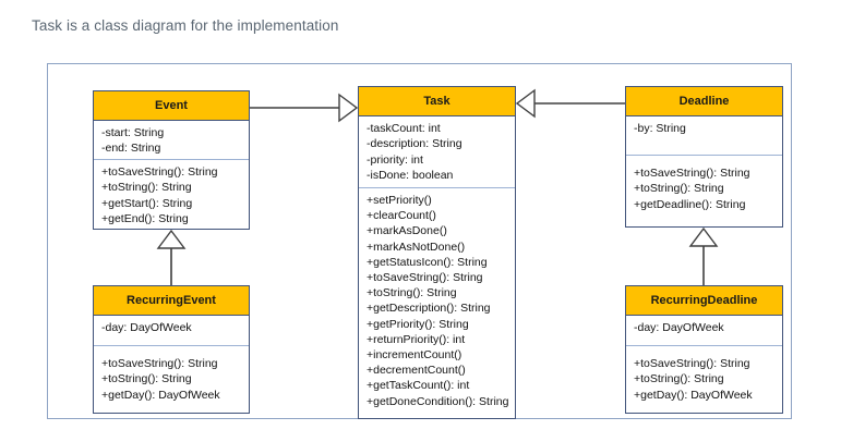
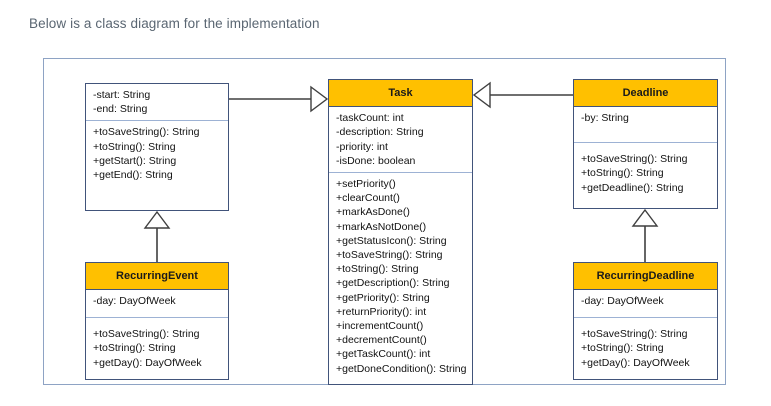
- Task is a class diagram for the implementation
+ Below is a class diagram for the implementation
- Event
  -start: String
  -end: String
  +toSaveString(): String
  +toString(): String
  +getStart(): String
  +getEnd(): String
  Task
  -taskCount: int
  -description: String
  -priority: int
  -isDone: boolean
  +setPriority()
  +clearCount()
  +markAsDone()
  +markAsNotDone()
  +getStatusIcon(): String
  +toSaveString(): String
  +toString(): String
  +getDescription(): String
  +getPriority(): String
  +returnPriority(): int
  +incrementCount()
  +decrementCount()
  +getTaskCount(): int
  +getDoneCondition(): String
  Deadline
  -by: String
  +toSaveString(): String
  +toString(): String
  +getDeadline(): String
  RecurringEvent
  -day: DayOfWeek
  +toSaveString(): String
  +toString(): String
  +getDay(): DayOfWeek
  RecurringDeadline
  -day: DayOfWeek
  +toSaveString(): String
  +toString(): String
  +getDay(): DayOfWeek
